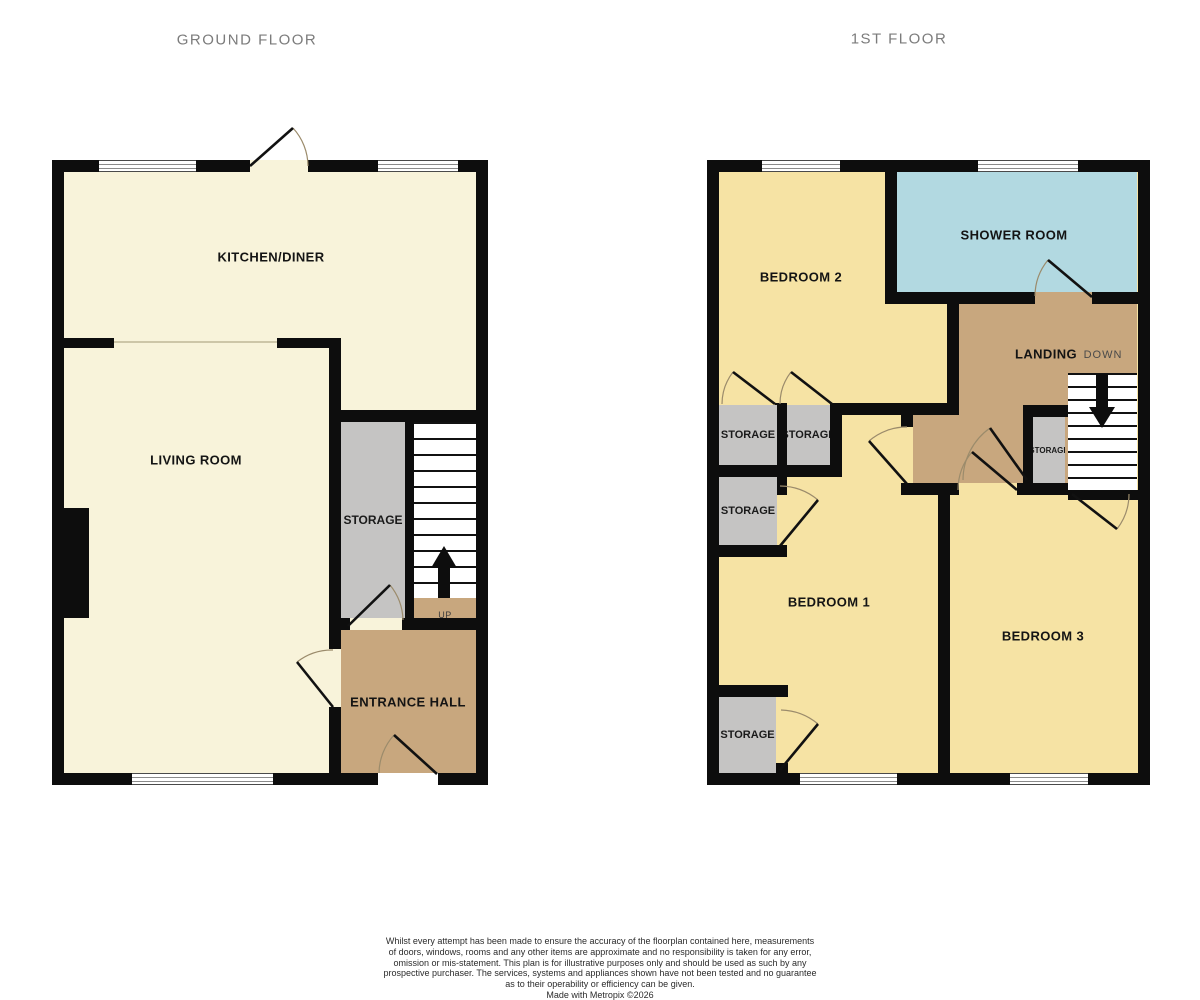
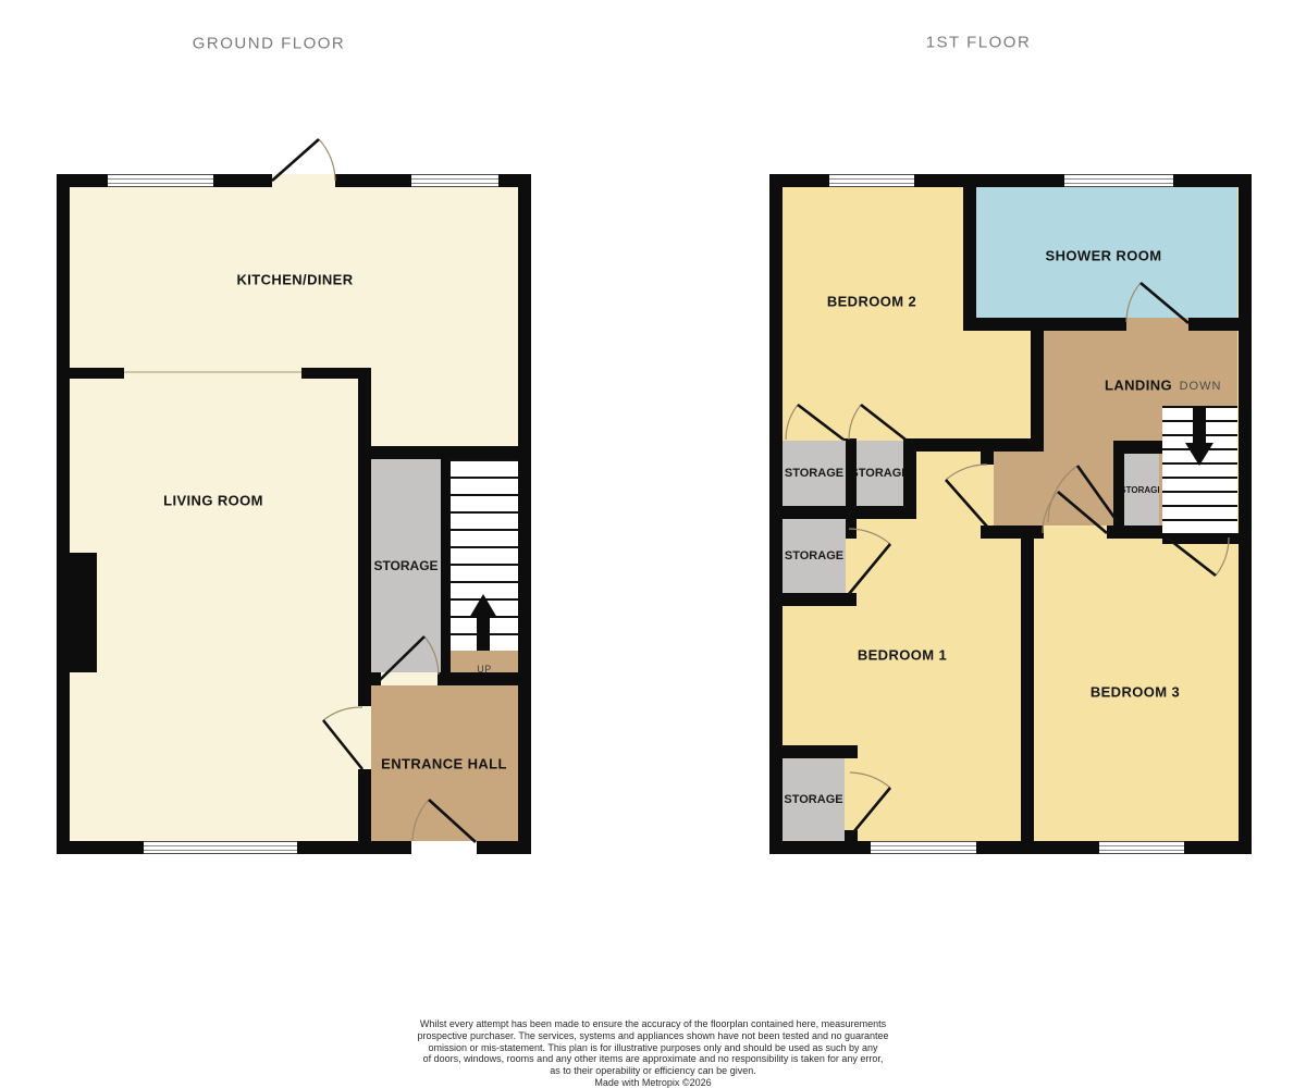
  GROUND FLOOR
  1ST FLOOR
  STORAGE
  UP
  KITCHEN/DINER
  LIVING ROOM
  ENTRANCE HALL
  STORAGE
  TORAG
  STORAGE
  STORAGE
  TORAG
  BEDROOM 2
  SHOWER ROOM
  LANDING
  DOWN
  BEDROOM 1
  BEDROOM 3
  Whilst every attempt has been made to ensure the accuracy of the floorplan contained here, measurements
- of doors, windows, rooms and any other items are approximate and no responsibility is taken for any error,
+ prospective purchaser. The services, systems and appliances shown have not been tested and no guarantee
  omission or mis-statement. This plan is for illustrative purposes only and should be used as such by any
- prospective purchaser. The services, systems and appliances shown have not been tested and no guarantee
+ of doors, windows, rooms and any other items are approximate and no responsibility is taken for any error,
  as to their operability or efficiency can be given.
  Made with Metropix ©2026
